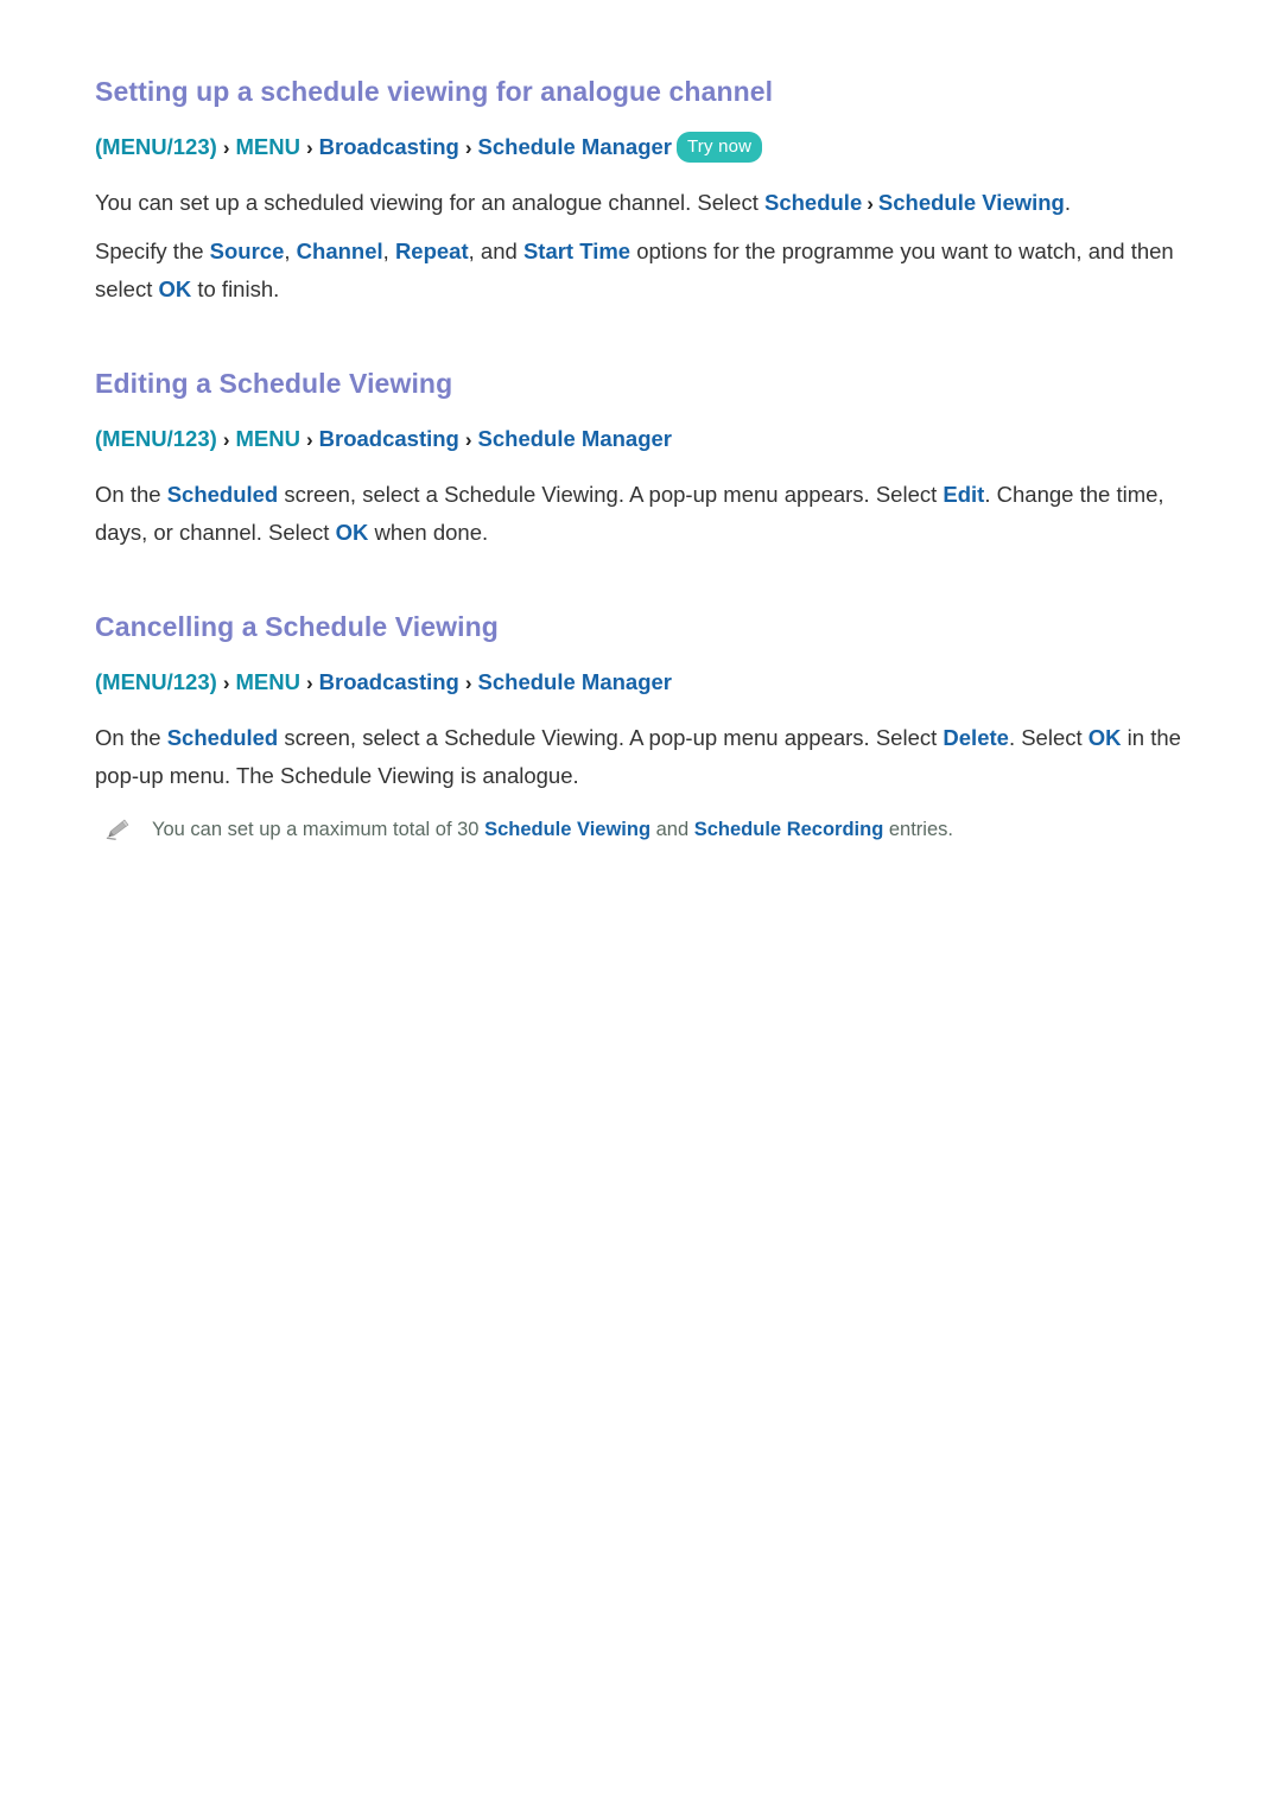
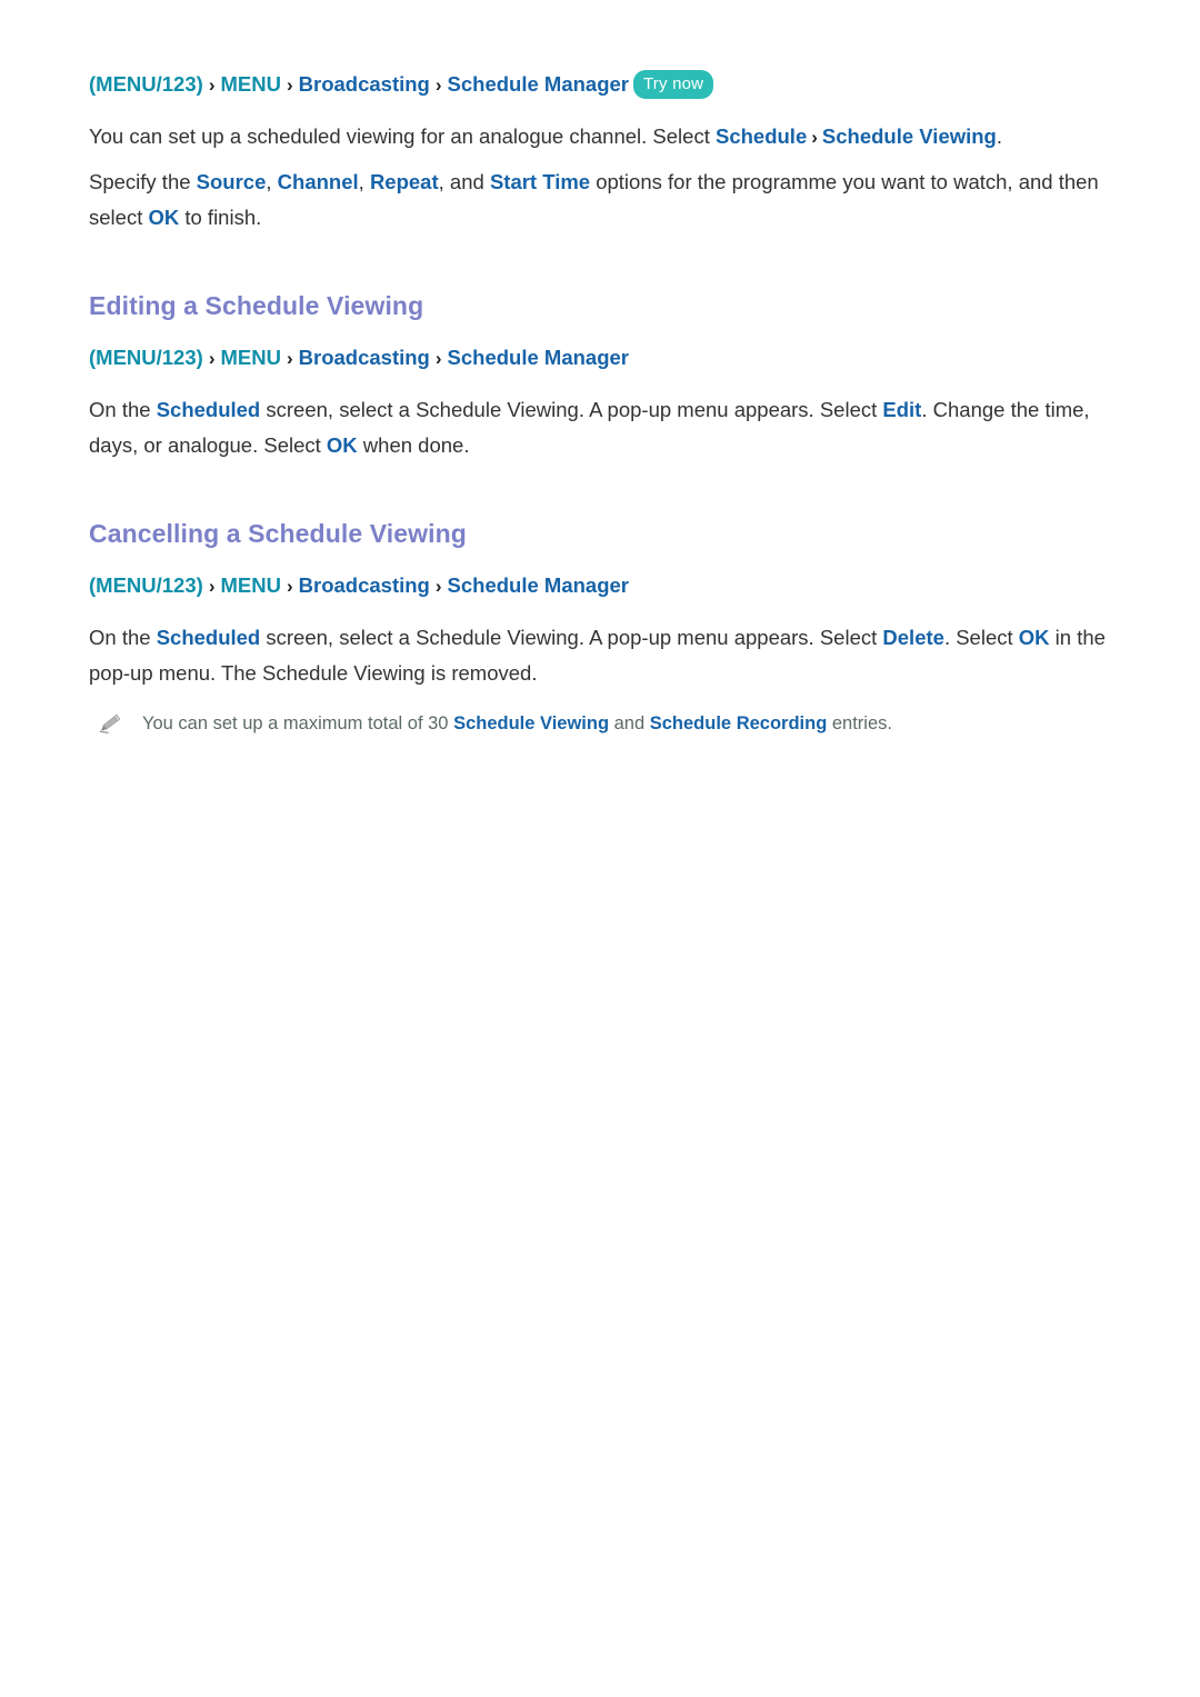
- Setting up a schedule viewing for analogue channel
  (MENU/123) › MENU › Broadcasting › Schedule Manager Try now
  You can set up a scheduled viewing for an analogue channel. Select Schedule › Schedule Viewing.
  Specify the Source, Channel, Repeat, and Start Time options for the programme you want to watch, and then select OK to finish.
  Editing a Schedule Viewing
  (MENU/123) › MENU › Broadcasting › Schedule Manager
- On the Scheduled screen, select a Schedule Viewing. A pop-up menu appears. Select Edit. Change the time, days, or channel. Select OK when done.
+ On the Scheduled screen, select a Schedule Viewing. A pop-up menu appears. Select Edit. Change the time, days, or analogue. Select OK when done.
  Cancelling a Schedule Viewing
  (MENU/123) › MENU › Broadcasting › Schedule Manager
- On the Scheduled screen, select a Schedule Viewing. A pop-up menu appears. Select Delete. Select OK in the pop-up menu. The Schedule Viewing is analogue.
+ On the Scheduled screen, select a Schedule Viewing. A pop-up menu appears. Select Delete. Select OK in the pop-up menu. The Schedule Viewing is removed.
  You can set up a maximum total of 30 Schedule Viewing and Schedule Recording entries.
